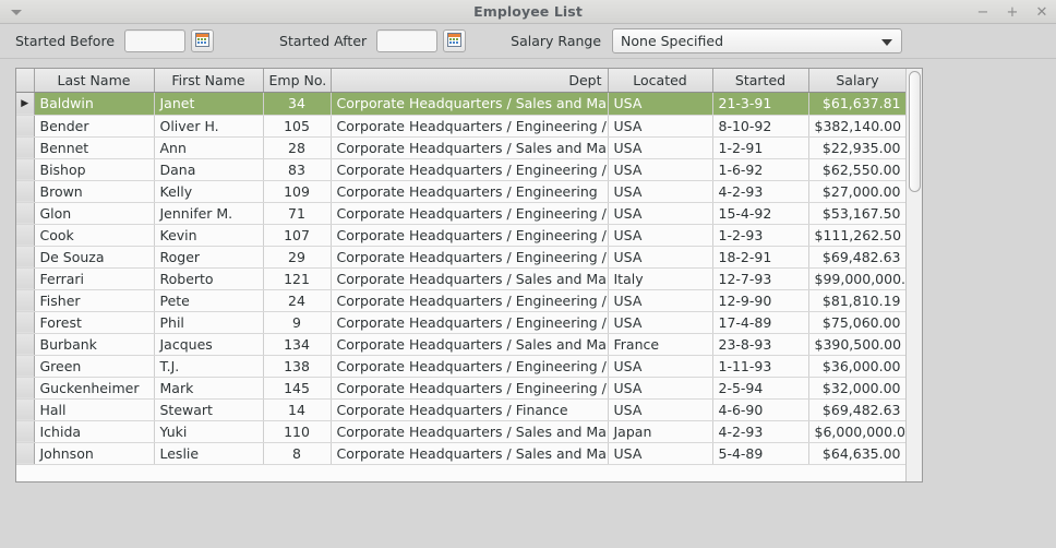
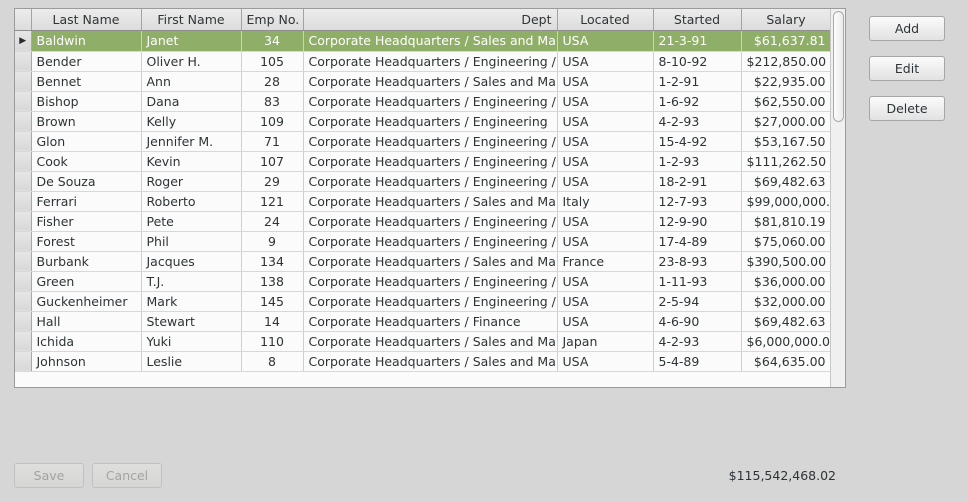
- Employee List
- −
- +
- ✕
- Started Before
- Started After
- Salary Range
- None Specified
  	Last Name	First Name	Emp No.	Dept	Located	Started	Salary
  ▶	Baldwin	Janet	34	Corporate Headquarters / Sales and Ma	USA	21-3-91	$61,637.81
- 	Bender	Oliver H.	105	Corporate Headquarters / Engineering /	USA	8-10-92	$382,140.00
+ 	Bender	Oliver H.	105	Corporate Headquarters / Engineering /	USA	8-10-92	$212,850.00
  	Bennet	Ann	28	Corporate Headquarters / Sales and Ma	USA	1-2-91	$22,935.00
  	Bishop	Dana	83	Corporate Headquarters / Engineering /	USA	1-6-92	$62,550.00
  	Brown	Kelly	109	Corporate Headquarters / Engineering	USA	4-2-93	$27,000.00
  	Glon	Jennifer M.	71	Corporate Headquarters / Engineering /	USA	15-4-92	$53,167.50
  	Cook	Kevin	107	Corporate Headquarters / Engineering /	USA	1-2-93	$111,262.50
  	De Souza	Roger	29	Corporate Headquarters / Engineering /	USA	18-2-91	$69,482.63
  	Ferrari	Roberto	121	Corporate Headquarters / Sales and Ma	Italy	12-7-93	$99,000,000.
  	Fisher	Pete	24	Corporate Headquarters / Engineering /	USA	12-9-90	$81,810.19
  	Forest	Phil	9	Corporate Headquarters / Engineering /	USA	17-4-89	$75,060.00
  	Burbank	Jacques	134	Corporate Headquarters / Sales and Ma	France	23-8-93	$390,500.00
  	Green	T.J.	138	Corporate Headquarters / Engineering /	USA	1-11-93	$36,000.00
  	Guckenheimer	Mark	145	Corporate Headquarters / Engineering /	USA	2-5-94	$32,000.00
  	Hall	Stewart	14	Corporate Headquarters / Finance	USA	4-6-90	$69,482.63
  	Ichida	Yuki	110	Corporate Headquarters / Sales and Ma	Japan	4-2-93	$6,000,000.0
  	Johnson	Leslie	8	Corporate Headquarters / Sales and Ma	USA	5-4-89	$64,635.00
+ Add
+ Edit
+ Delete
+ Save
+ Cancel
+ $115,542,468.02
